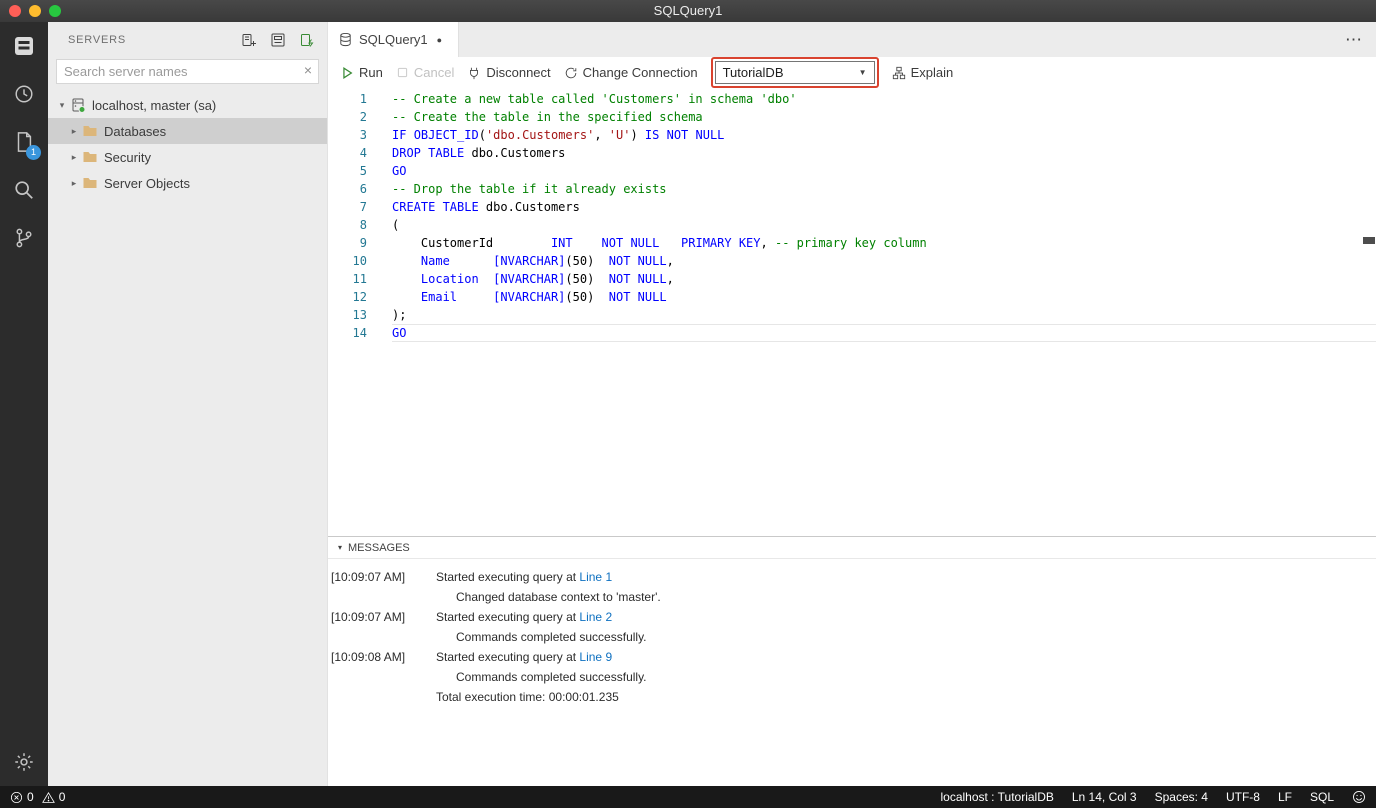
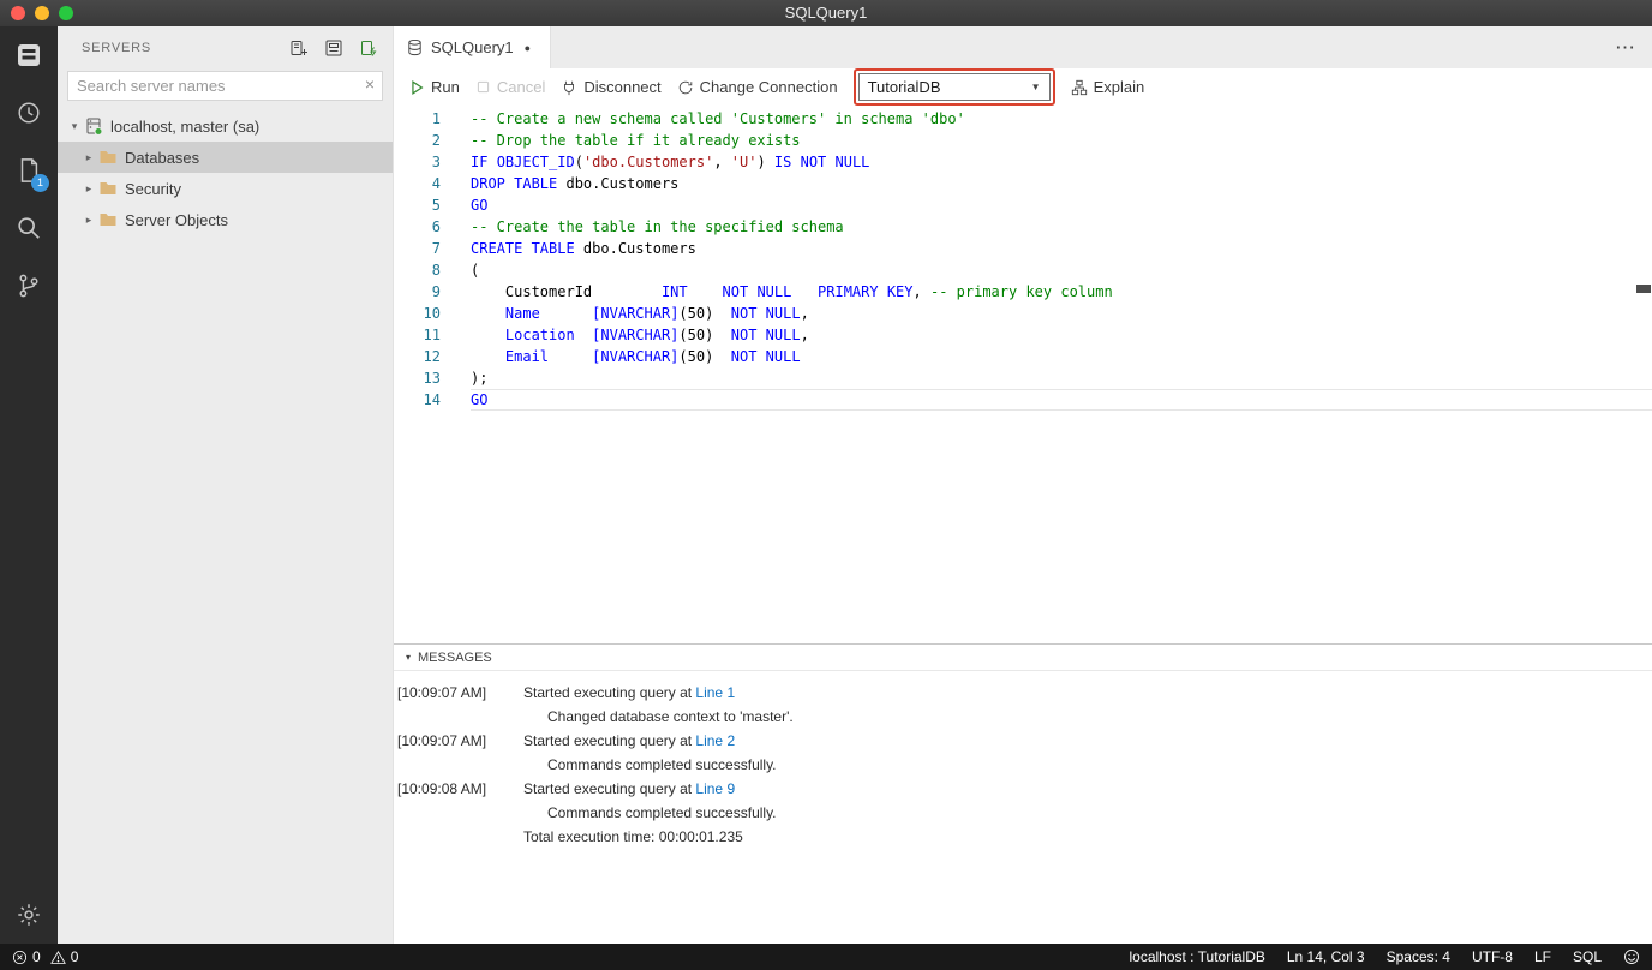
  SQLQuery1
  1
  SERVERS
  Search server names
  ×
  ▾
  localhost, master (sa)
  ▸
  Databases
  ▸
  Security
  ▸
  Server Objects
  SQLQuery1
  ●
  ⋯
  Run
  Cancel
  Disconnect
  Change Connection
  TutorialDB
  ▼
  Explain
  1
  2
  3
  4
  5
  6
  7
  8
  9
  10
  11
  12
  13
  14
- -- Create a new table called 'Customers' in schema 'dbo'
+ -- Create a new schema called 'Customers' in schema 'dbo'
- -- Create the table in the specified schema
+ -- Drop the table if it already exists
  IF OBJECT_ID('dbo.Customers', 'U') IS NOT NULL
  DROP TABLE dbo.Customers
  GO
- -- Drop the table if it already exists
+ -- Create the table in the specified schema
  CREATE TABLE dbo.Customers
  (
  CustomerId INT NOT NULL PRIMARY KEY, -- primary key column
  Name [NVARCHAR](50) NOT NULL,
  Location [NVARCHAR](50) NOT NULL,
  Email [NVARCHAR](50) NOT NULL
  );
  GO
  ▾
  MESSAGES
  [10:09:07 AM]
  Started executing query at Line 1
  Changed database context to 'master'.
  [10:09:07 AM]
  Started executing query at Line 2
  Commands completed successfully.
  [10:09:08 AM]
  Started executing query at Line 9
  Commands completed successfully.
  Total execution time: 00:00:01.235
  0
  0
  localhost : TutorialDB
  Ln 14, Col 3
  Spaces: 4
  UTF-8
  LF
  SQL
